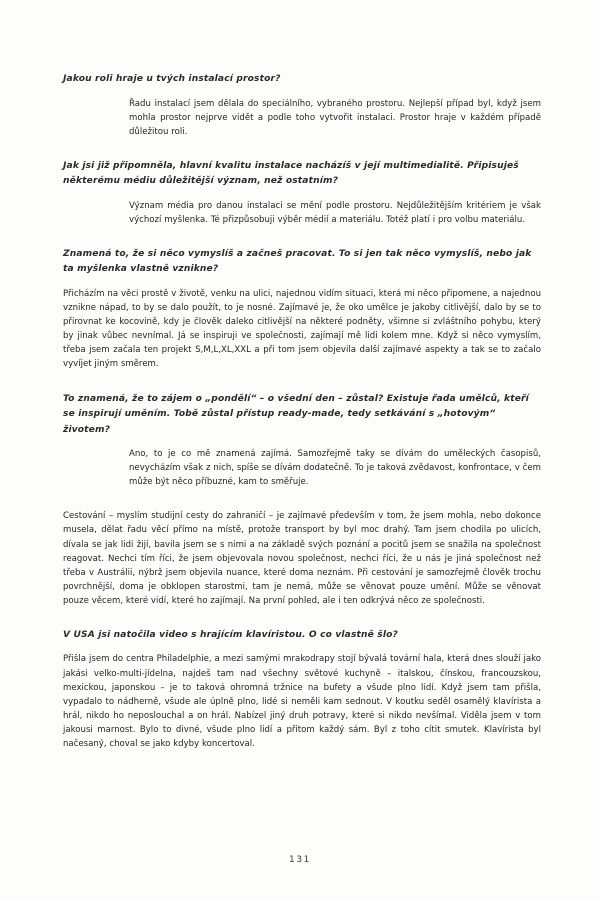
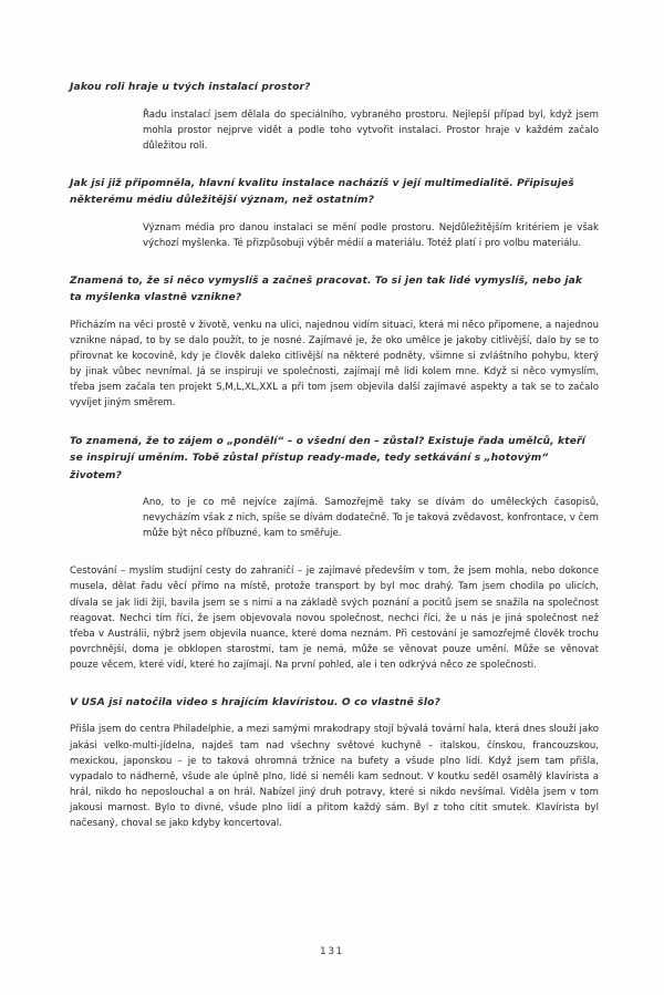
  Jakou roli hraje u tvých instalací prostor?
- Řadu instalací jsem dělala do speciálního, vybraného prostoru. Nejlepší případ byl, když jsem mohla prostor nejprve vidět a podle toho vytvořit instalaci. Prostor hraje v každém případě důležitou roli.
+ Řadu instalací jsem dělala do speciálního, vybraného prostoru. Nejlepší případ byl, když jsem mohla prostor nejprve vidět a podle toho vytvořit instalaci. Prostor hraje v každém začalo důležitou roli.
  Jak jsi již připomněla, hlavní kvalitu instalace nacházíš v její multimedialitě. Připisuješ některému médiu důležitější význam, než ostatním?
  Význam média pro danou instalaci se mění podle prostoru. Nejdůležitějším kritériem je však výchozí myšlenka. Té přizpůsobuji výběr médií a materiálu. Totéž platí i pro volbu materiálu.
- Znamená to, že si něco vymyslíš a začneš pracovat. To si jen tak něco vymyslíš, nebo jak ta myšlenka vlastně vznikne?
+ Znamená to, že si něco vymyslíš a začneš pracovat. To si jen tak lidé vymyslíš, nebo jak ta myšlenka vlastně vznikne?
  Přicházím na věci prostě v životě, venku na ulici, najednou vidím situaci, která mi něco připomene, a najednou vznikne nápad, to by se dalo použít, to je nosné. Zajímavé je, že oko umělce je jakoby citlivější, dalo by se to přirovnat ke kocovině, kdy je člověk daleko citlivější na některé podněty, všimne si zvláštního pohybu, který by jinak vůbec nevnímal. Já se inspiruji ve společnosti, zajímají mě lidi kolem mne. Když si něco vymyslím, třeba jsem začala ten projekt S,M,L,XL,XXL a při tom jsem objevila další zajímavé aspekty a tak se to začalo vyvíjet jiným směrem.
  To znamená, že to zájem o „pondělí“ – o všední den – zůstal? Existuje řada umělců, kteří se inspirují uměním. Tobě zůstal přístup ready-made, tedy setkávání s „hotovým“ životem?
- Ano, to je co mě znamená zajímá. Samozřejmě taky se dívám do uměleckých časopisů, nevycházím však z nich, spíše se dívám dodatečně. To je taková zvědavost, konfrontace, v čem může být něco příbuzné, kam to směřuje.
+ Ano, to je co mě nejvíce zajímá. Samozřejmě taky se dívám do uměleckých časopisů, nevycházím však z nich, spíše se dívám dodatečně. To je taková zvědavost, konfrontace, v čem může být něco příbuzné, kam to směřuje.
  Cestování – myslím studijní cesty do zahraničí – je zajímavé především v tom, že jsem mohla, nebo dokonce musela, dělat řadu věcí přímo na místě, protože transport by byl moc drahý. Tam jsem chodila po ulicích, dívala se jak lidi žijí, bavila jsem se s nimi a na základě svých poznání a pocitů jsem se snažila na společnost reagovat. Nechci tím říci, že jsem objevovala novou společnost, nechci říci, že u nás je jiná společnost než třeba v Austrálii, nýbrž jsem objevila nuance, které doma neznám. Při cestování je samozřejmě člověk trochu povrchnější, doma je obklopen starostmi, tam je nemá, může se věnovat pouze umění. Může se věnovat pouze věcem, které vidí, které ho zajímají. Na první pohled, ale i ten odkrývá něco ze společnosti.
  V USA jsi natočila video s hrajícím klavíristou. O co vlastně šlo?
  Přišla jsem do centra Philadelphie, a mezi samými mrakodrapy stojí bývalá tovární hala, která dnes slouží jako jakási velko-multi-jídelna, najdeš tam nad všechny světové kuchyně – italskou, čínskou, francouzskou, mexickou, japonskou – je to taková ohromná tržnice na bufety a všude plno lidí. Když jsem tam přišla, vypadalo to nádherně, všude ale úplně plno, lidé si neměli kam sednout. V koutku seděl osamělý klavírista a hrál, nikdo ho neposlouchal a on hrál. Nabízel jiný druh potravy, které si nikdo nevšímal. Viděla jsem v tom jakousi marnost. Bylo to divné, všude plno lidí a přitom každý sám. Byl z toho cítit smutek. Klavírista byl načesaný, choval se jako kdyby koncertoval.
  131
